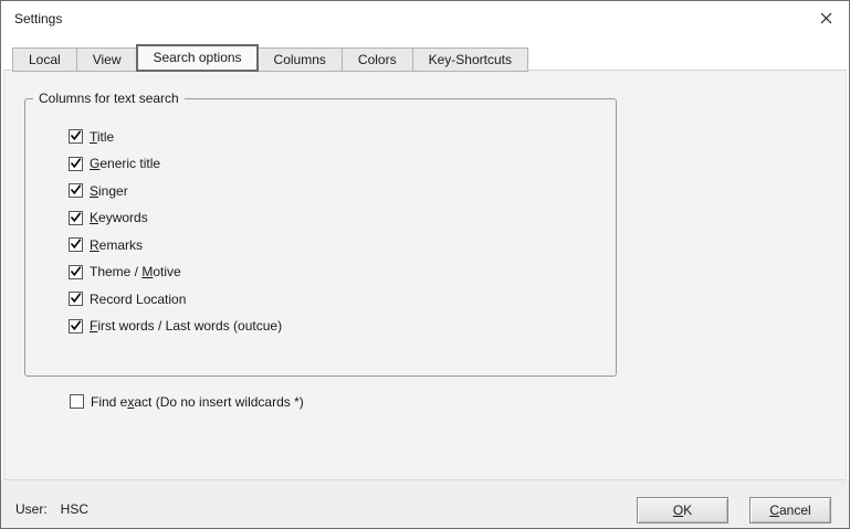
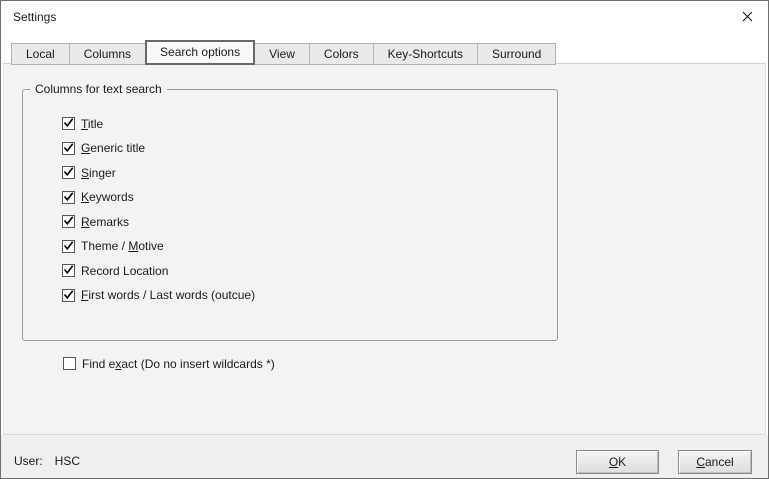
  Settings
  Local
- View
+ Columns
  Search options
- Columns
+ View
  Colors
  Key-Shortcuts
+ Surround
  Columns for text search
  Title
  Generic title
  Singer
  Keywords
  Remarks
  Theme / Motive
  Record Location
  First words / Last words (outcue)
  Find exact (Do no insert wildcards *)
  User:
  HSC
  OK
  Cancel
